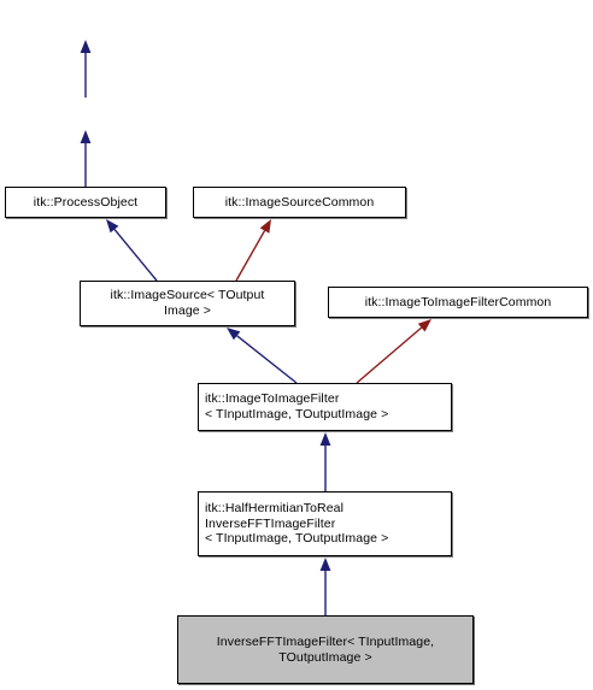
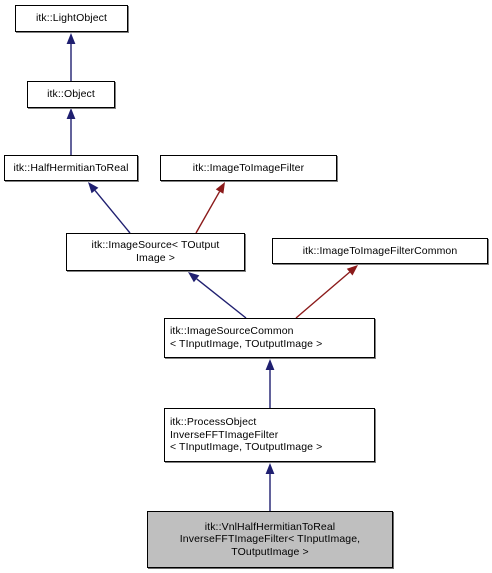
+ itk::LightObject
+ itk::Object
- itk::ProcessObject
+ itk::HalfHermitianToReal
- itk::ImageSourceCommon
+ itk::ImageToImageFilter
  itk::ImageSource< TOutput
  Image >
  itk::ImageToImageFilterCommon
- itk::ImageToImageFilter
+ itk::ImageSourceCommon
  < TInputImage, TOutputImage >
- itk::HalfHermitianToReal
+ itk::ProcessObject
  InverseFFTImageFilter
  < TInputImage, TOutputImage >
+ itk::VnlHalfHermitianToReal
  InverseFFTImageFilter< TInputImage,
  TOutputImage >
